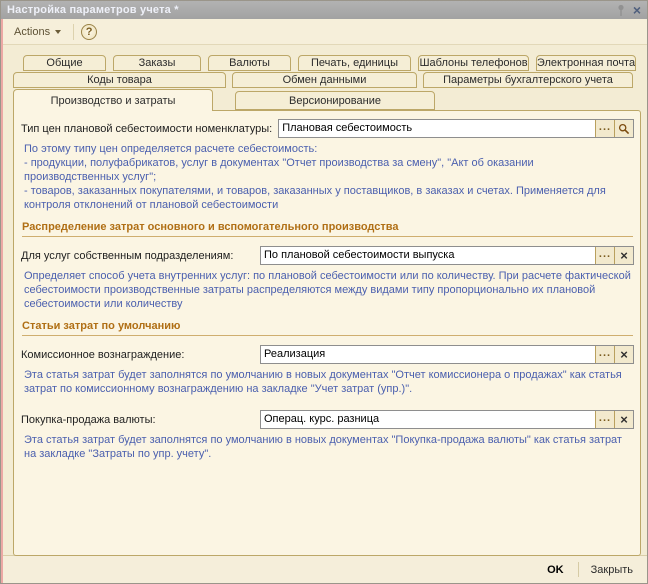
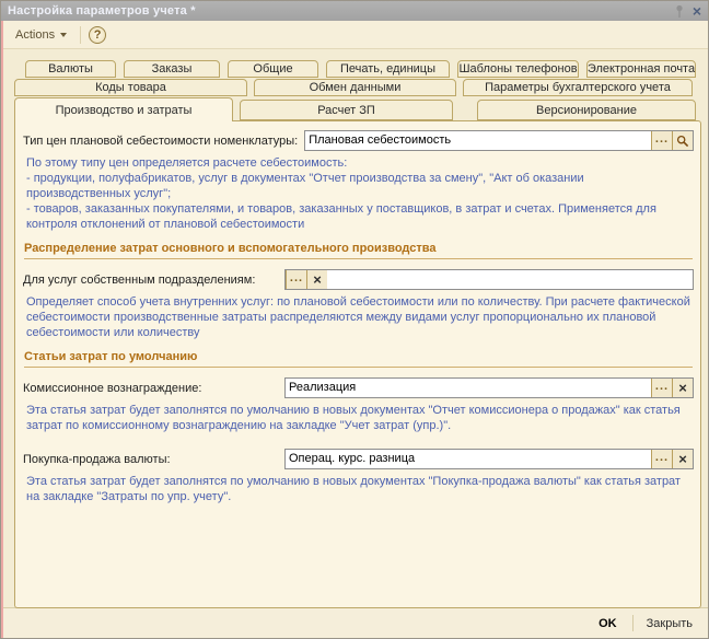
  Настройка параметров учета *
  ×
  Actions
  ?
- Общие
+ Валюты
  Заказы
- Валюты
+ Общие
  Печать, единицы
  Шаблоны телефонов
  Электронная почта
  Коды товара
  Обмен данными
  Параметры бухгалтерского учета
  Производство и затраты
+ Расчет ЗП
  Версионирование
  Тип цен плановой себестоимости номенклатуры:
  Плановая себестоимость
  ...
  По этому типу цен определяется расчете себестоимость:
  - продукции, полуфабрикатов, услуг в документах "Отчет производства за смену", "Акт об оказании производственных услуг";
- - товаров, заказанных покупателями, и товаров, заказанных у поставщиков, в заказах и счетах. Применяется для контроля отклонений от плановой себестоимости
+ - товаров, заказанных покупателями, и товаров, заказанных у поставщиков, в затрат и счетах. Применяется для контроля отклонений от плановой себестоимости
  Распределение затрат основного и вспомогательного производства
  Для услуг собственным подразделениям:
- По плановой себестоимости выпуска
  ...
  ×
- Определяет способ учета внутренних услуг: по плановой себестоимости или по количеству. При расчете фактической себестоимости производственные затраты распределяются между видами типу пропорционально их плановой себестоимости или количеству
+ Определяет способ учета внутренних услуг: по плановой себестоимости или по количеству. При расчете фактической себестоимости производственные затраты распределяются между видами услуг пропорционально их плановой себестоимости или количеству
  Статьи затрат по умолчанию
  Комиссионное вознаграждение:
  Реализация
  ...
  ×
  Эта статья затрат будет заполнятся по умолчанию в новых документах "Отчет комиссионера о продажах" как статья затрат по комиссионному вознаграждению на закладке "Учет затрат (упр.)".
  Покупка-продажа валюты:
  Операц. курс. разница
  ...
  ×
  Эта статья затрат будет заполнятся по умолчанию в новых документах "Покупка-продажа валюты" как статья затрат на закладке "Затраты по упр. учету".
  OK
  Закрыть
